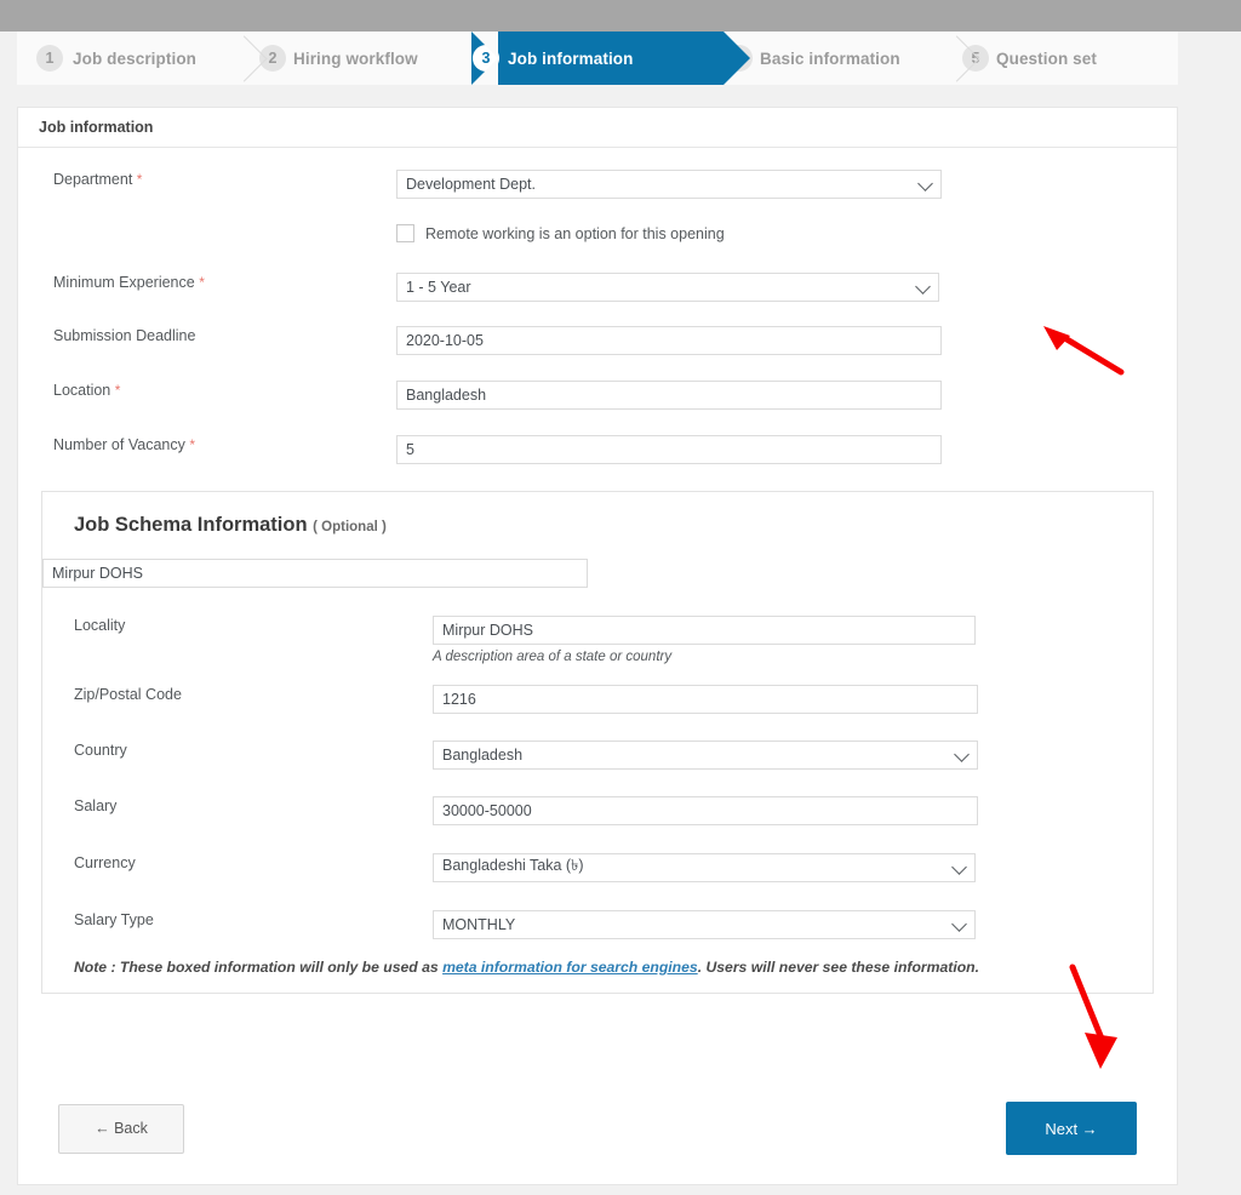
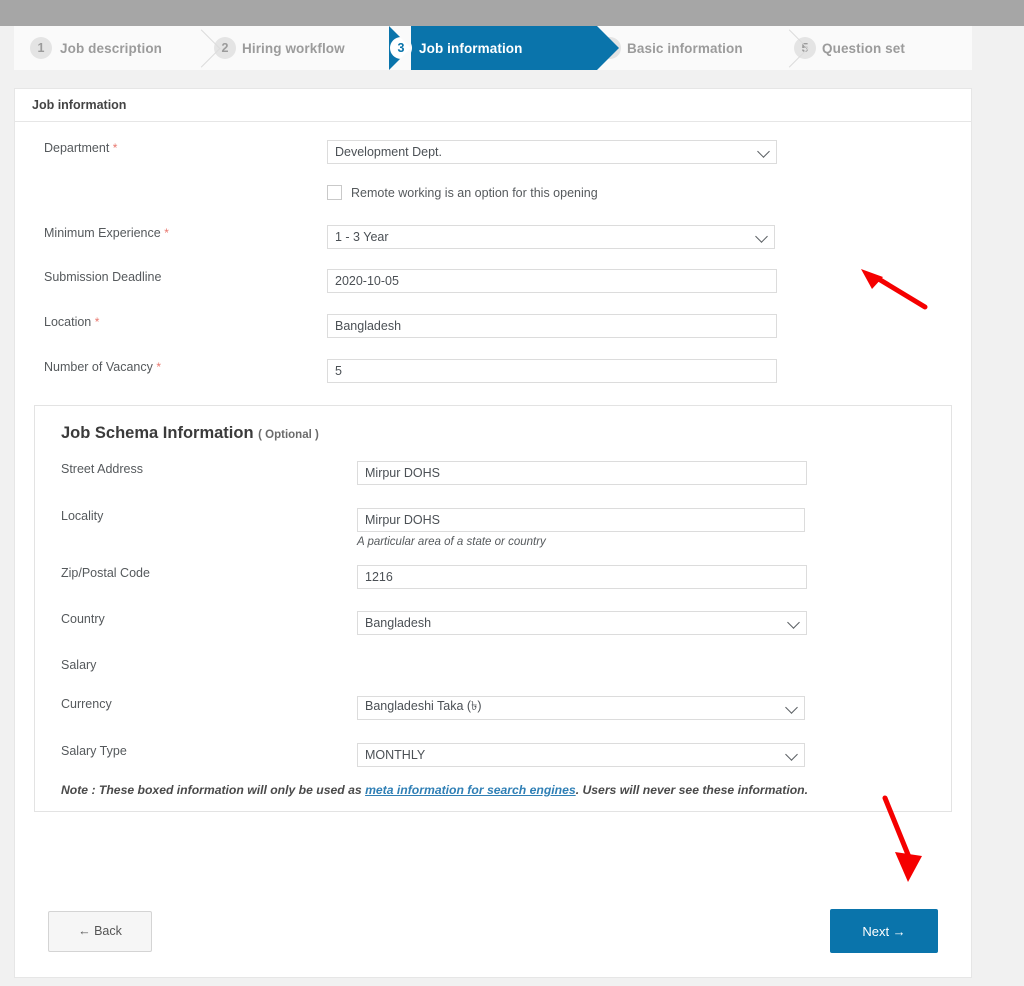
  1
  Job description
  2
  Hiring workflow
  3
  Job information
  4
  Basic information
  5
  Question set
  Job information
  Department *
  Development Dept.
  Remote working is an option for this opening
  Minimum Experience *
- 1 - 5 Year
+ 1 - 3 Year
  Submission Deadline
  2020-10-05
  Location *
  Bangladesh
  Number of Vacancy *
  5
  Job Schema Information ( Optional )
+ Street Address
  Mirpur DOHS
  Locality
  Mirpur DOHS
- A description area of a state or country
+ A particular area of a state or country
  Zip/Postal Code
  1216
  Country
  Bangladesh
  Salary
- 30000-50000
  Currency
  Bangladeshi Taka (৳)
  Salary Type
  MONTHLY
  Note : These boxed information will only be used as meta information for search engines. Users will never see these information.
  ← Back
  Next →
